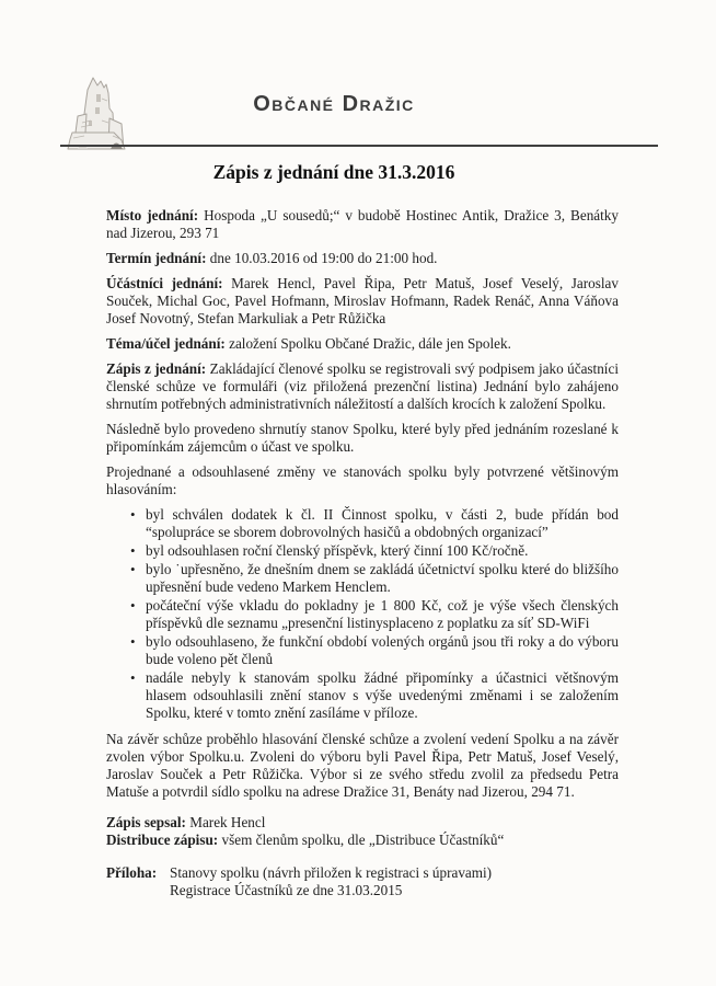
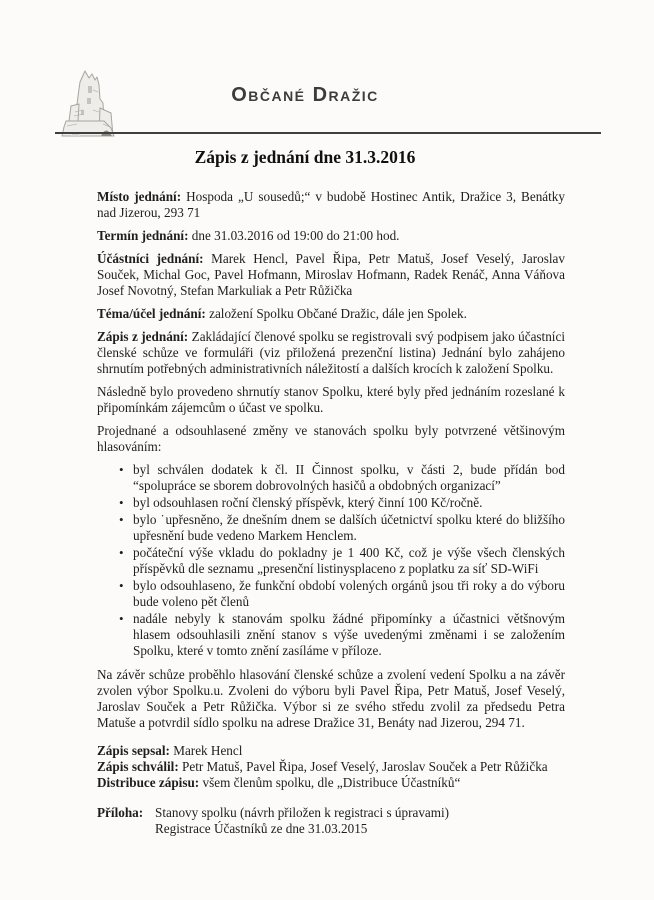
  Občané Dražic
  Zápis z jednání dne 31.3.2016
  Místo jednání: Hospoda „U sousedů;“ v budobě Hostinec Antik, Dražice 3, Benátky nad Jizerou, 293 71
- Termín jednání: dne 10.03.2016 od 19:00 do 21:00 hod.
+ Termín jednání: dne 31.03.2016 od 19:00 do 21:00 hod.
  Účástníci jednání: Marek Hencl, Pavel Řipa, Petr Matuš, Josef Veselý, Jaroslav Souček, Michal Goc, Pavel Hofmann, Miroslav Hofmann, Radek Renáč, Anna Váňova Josef Novotný, Stefan Markuliak a Petr Růžička
  Téma/účel jednání: založení Spolku Občané Dražic, dále jen Spolek.
  Zápis z jednání: Zakládající členové spolku se registrovali svý podpisem jako účastníci členské schůze ve formuláři (viz přiložená prezenční listina) Jednání bylo zahájeno shrnutím potřebných administrativních náležitostí a dalších krocích k založení Spolku.
  Následně bylo provedeno shrnutíy stanov Spolku, které byly před jednáním rozeslané k připomínkám zájemcům o účast ve spolku.
  Projednané a odsouhlasené změny ve stanovách spolku byly potvrzené většinovým hlasováním:
  byl schválen dodatek k čl. II Činnost spolku, v části 2, bude přídán bod “spolupráce se sborem dobrovolných hasičů a obdobných organizací”
  byl odsouhlasen roční členský příspěvk, který činní 100 Kč/ročně.
- bylo ˙upřesněno, že dnešním dnem se zakládá účetnictví spolku které do bližšího upřesnění bude vedeno Markem Henclem.
+ bylo ˙upřesněno, že dnešním dnem se dalších účetnictví spolku které do bližšího upřesnění bude vedeno Markem Henclem.
- počáteční výše vkladu do pokladny je 1 800 Kč, což je výše všech členských příspěvků dle seznamu „presenční listinysplaceno z poplatku za síť SD-WiFi
+ počáteční výše vkladu do pokladny je 1 400 Kč, což je výše všech členských příspěvků dle seznamu „presenční listinysplaceno z poplatku za síť SD-WiFi
  bylo odsouhlaseno, že funkční období volených orgánů jsou tři roky a do výboru bude voleno pět členů
  nadále nebyly k stanovám spolku žádné připomínky a účastnici většnovým hlasem odsouhlasili znění stanov s výše uvedenými změnami i se založením Spolku, které v tomto znění zasíláme v příloze.
  Na závěr schůze proběhlo hlasování členské schůze a zvolení vedení Spolku a na závěr zvolen výbor Spolku.u. Zvoleni do výboru byli Pavel Řipa, Petr Matuš, Josef Veselý, Jaroslav Souček a Petr Růžička. Výbor si ze svého středu zvolil za předsedu Petra Matuše a potvrdil sídlo spolku na adrese Dražice 31, Benáty nad Jizerou, 294 71.
  Zápis sepsal: Marek Hencl
+ Zápis schválil: Petr Matuš, Pavel Řipa, Josef Veselý, Jaroslav Souček a Petr Růžička
  Distribuce zápisu: všem členům spolku, dle „Distribuce Účastníků“
  Příloha:
  Stanovy spolku (návrh přiložen k registraci s úpravami)
  Registrace Účastníků ze dne 31.03.2015
